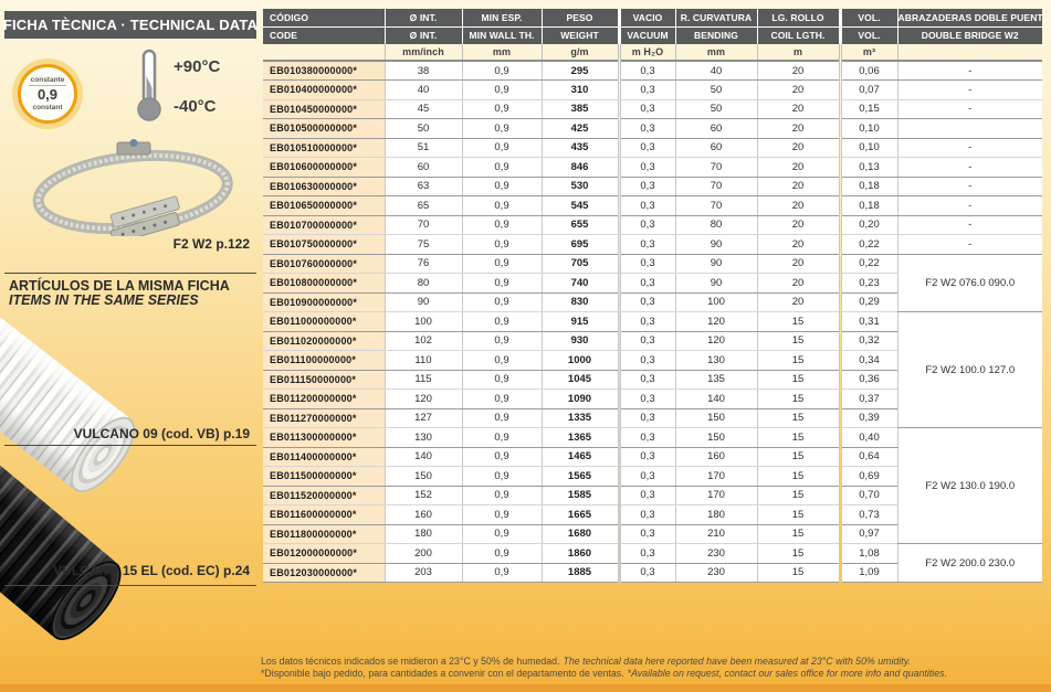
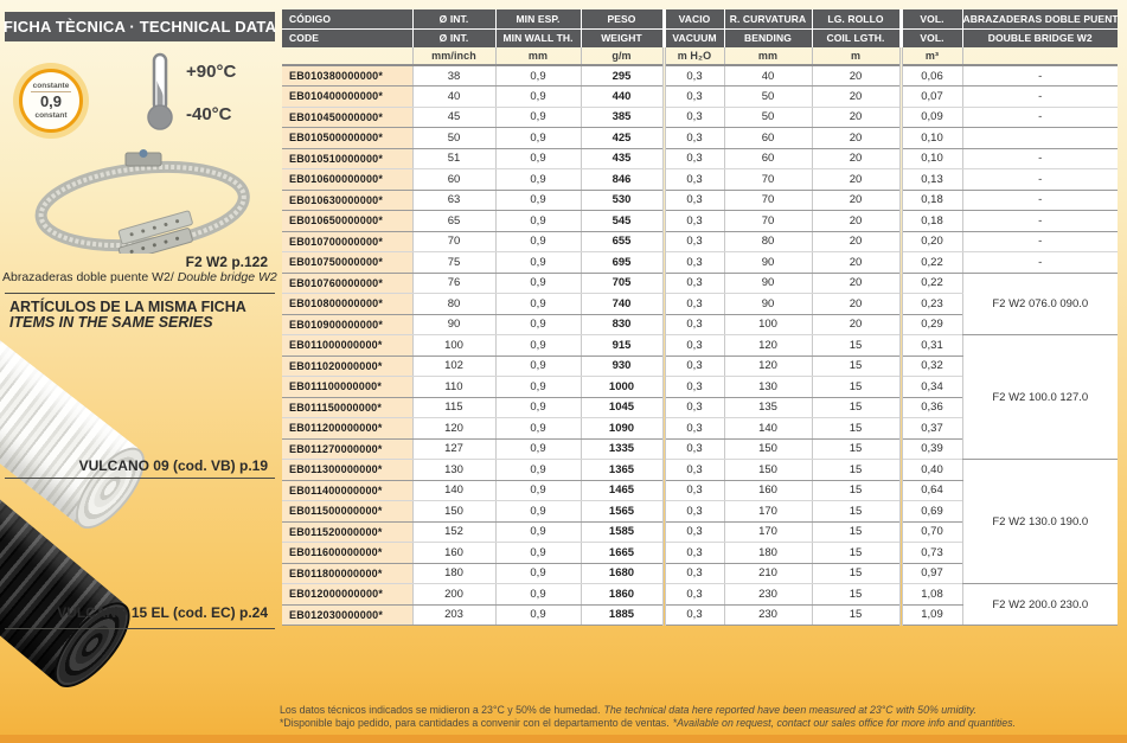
  FICHA TÈCNICA · TECHNICAL DATA
  0,9
  +90°C
  -40°C
  F2 W2 p.122
+ Abrazaderas doble puente W2/ Double bridge W2
  ARTÍCULOS DE LA MISMA FICHA
  ITEMS IN THE SAME SERIES
  VULCANO 09 (cod. VB) p.19
  VULCANO 15 EL (cod. EC) p.24
  CÓDIGO	Ø INT.	MIN ESP.	PESO	VACIO	R. CURVATURA	LG. ROLLO	VOL.	ABRAZADERAS DOBLE PUENT
  CODE	Ø INT.	MIN WALL TH.	WEIGHT	VACUUM	BENDING	COIL LGTH.	VOL.	DOUBLE BRIDGE W2
  	mm/inch	mm	g/m	m H₂O	mm	m	m³
  EB010380000000*	38	0,9	295	0,3	40	20	0,06	-
- EB010400000000*	40	0,9	310	0,3	50	20	0,07	-
+ EB010400000000*	40	0,9	440	0,3	50	20	0,07	-
- EB010450000000*	45	0,9	385	0,3	50	20	0,15	-
+ EB010450000000*	45	0,9	385	0,3	50	20	0,09	-
  EB010500000000*	50	0,9	425	0,3	60	20	0,10
  EB010510000000*	51	0,9	435	0,3	60	20	0,10	-
  EB010600000000*	60	0,9	846	0,3	70	20	0,13	-
  EB010630000000*	63	0,9	530	0,3	70	20	0,18	-
  EB010650000000*	65	0,9	545	0,3	70	20	0,18	-
  EB010700000000*	70	0,9	655	0,3	80	20	0,20	-
  EB010750000000*	75	0,9	695	0,3	90	20	0,22	-
  EB010760000000*	76	0,9	705	0,3	90	20	0,22	F2 W2 076.0 090.0
  EB010800000000*	80	0,9	740	0,3	90	20	0,23
  EB010900000000*	90	0,9	830	0,3	100	20	0,29
  EB011000000000*	100	0,9	915	0,3	120	15	0,31	F2 W2 100.0 127.0
  EB011020000000*	102	0,9	930	0,3	120	15	0,32
  EB011100000000*	110	0,9	1000	0,3	130	15	0,34
  EB011150000000*	115	0,9	1045	0,3	135	15	0,36
  EB011200000000*	120	0,9	1090	0,3	140	15	0,37
  EB011270000000*	127	0,9	1335	0,3	150	15	0,39
  EB011300000000*	130	0,9	1365	0,3	150	15	0,40	F2 W2 130.0 190.0
  EB011400000000*	140	0,9	1465	0,3	160	15	0,64
  EB011500000000*	150	0,9	1565	0,3	170	15	0,69
  EB011520000000*	152	0,9	1585	0,3	170	15	0,70
  EB011600000000*	160	0,9	1665	0,3	180	15	0,73
  EB011800000000*	180	0,9	1680	0,3	210	15	0,97
  EB012000000000*	200	0,9	1860	0,3	230	15	1,08	F2 W2 200.0 230.0
  EB012030000000*	203	0,9	1885	0,3	230	15	1,09
  Los datos técnicos indicados se midieron a 23°C y 50% de humedad. The technical data here reported have been measured at 23°C with 50% umidity.
  *Disponible bajo pedido, para cantidades a convenir con el departamento de ventas. *Available on request, contact our sales office for more info and quantities.
